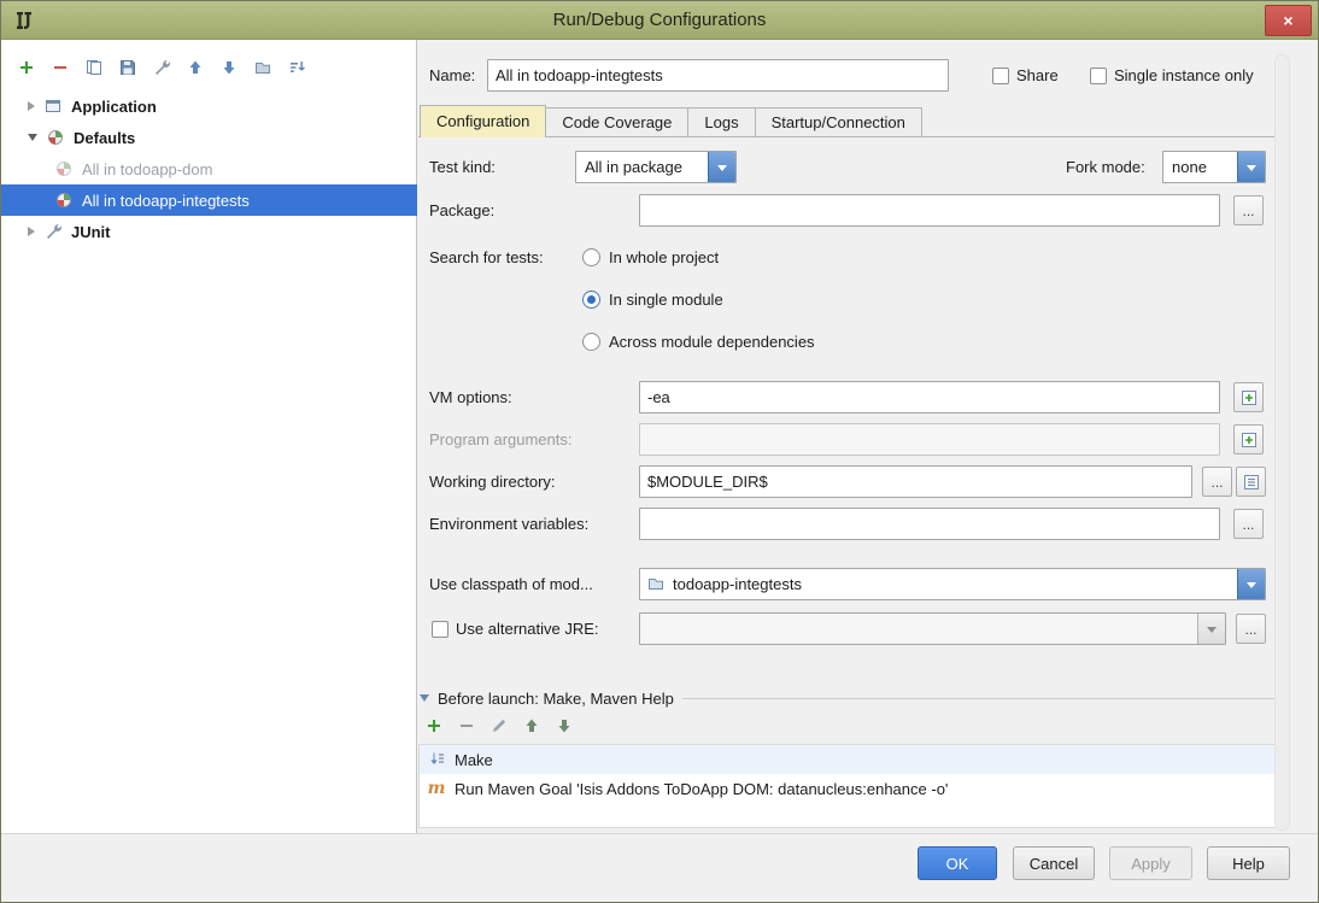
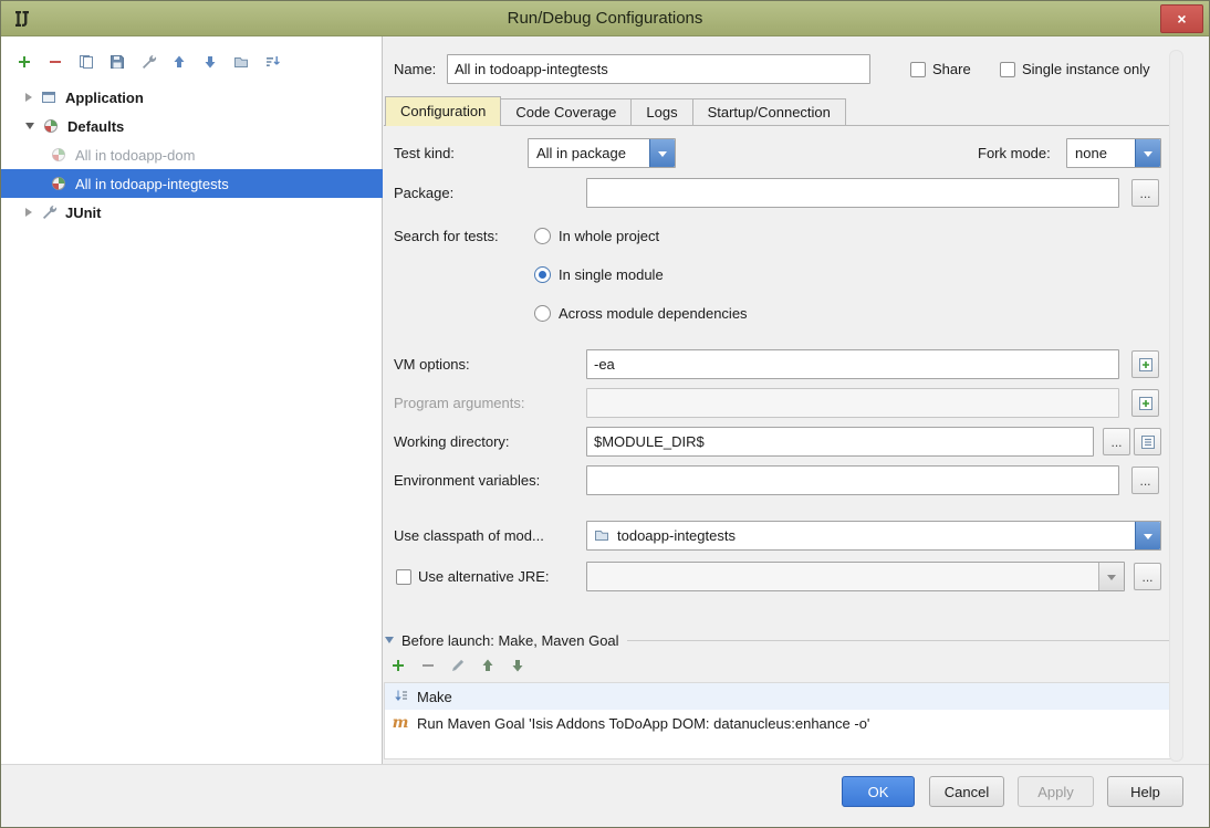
  Run/Debug Configurations
  ×
  Application
  Defaults
  All in todoapp-dom
  All in todoapp-integtests
  JUnit
  Name:
  All in todoapp-integtests
  Share
  Single instance only
  Configuration
  Code Coverage
  Logs
  Startup/Connection
  Test kind:
  All in package
  Fork mode:
  none
  Package:
  ...
  Search for tests:
  In whole project
  In single module
  Across module dependencies
  VM options:
  -ea
  Program arguments:
  Working directory:
  $MODULE_DIR$
  ...
  Environment variables:
  ...
  Use classpath of mod...
  todoapp-integtests
  Use alternative JRE:
  ...
- Before launch: Make, Maven Help
+ Before launch: Make, Maven Goal
  Make
  m
  Run Maven Goal 'Isis Addons ToDoApp DOM: datanucleus:enhance -o'
  OK
  Cancel
  Apply
  Help
